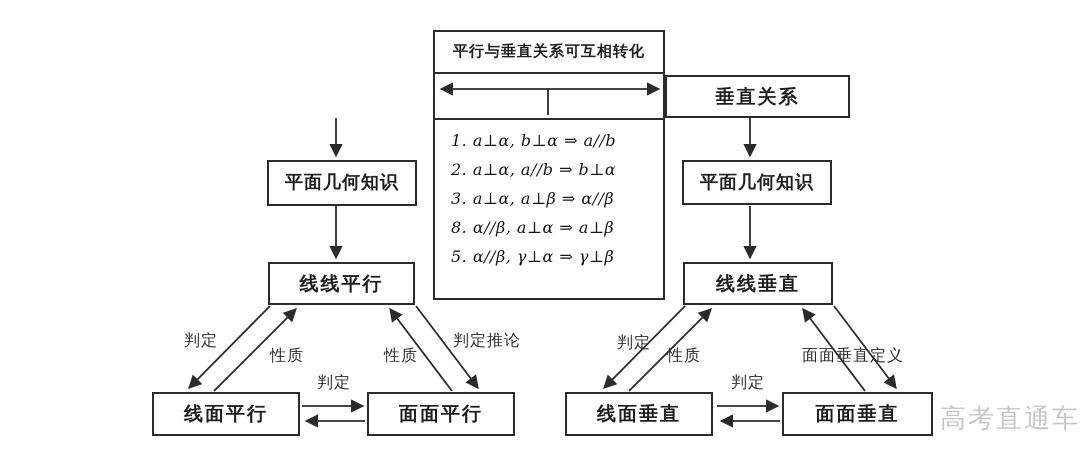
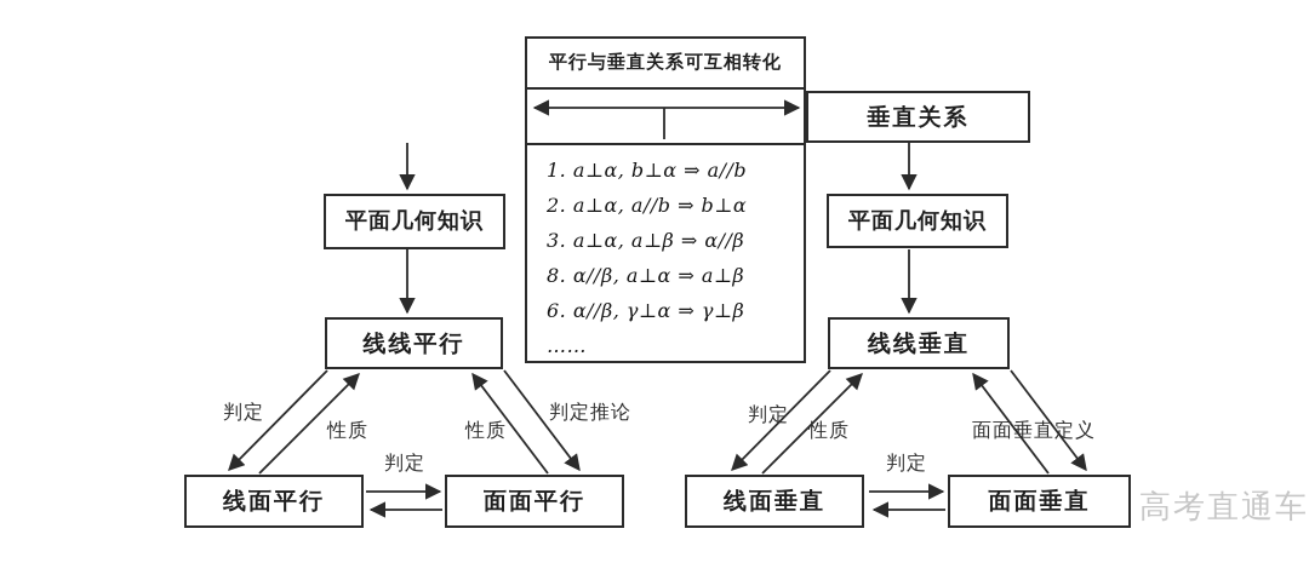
  平行与垂直关系可互相转化
  1. a⊥α, b⊥α ⇒ a//b
  2. a⊥α, a//b ⇒ b⊥α
  3. a⊥α, a⊥β ⇒ α//β
  8. α//β, a⊥α ⇒ a⊥β
- 5. α//β, γ⊥α ⇒ γ⊥β
+ 6. α//β, γ⊥α ⇒ γ⊥β
+ ……
  垂直关系
  平面几何知识
  线线平行
  线面平行
  面面平行
  平面几何知识
  线线垂直
  线面垂直
  面面垂直
  判定
  性质
  判定
  性质
  判定推论
  判定
  性质
  判定
  面面垂直定义
  高考直通车
